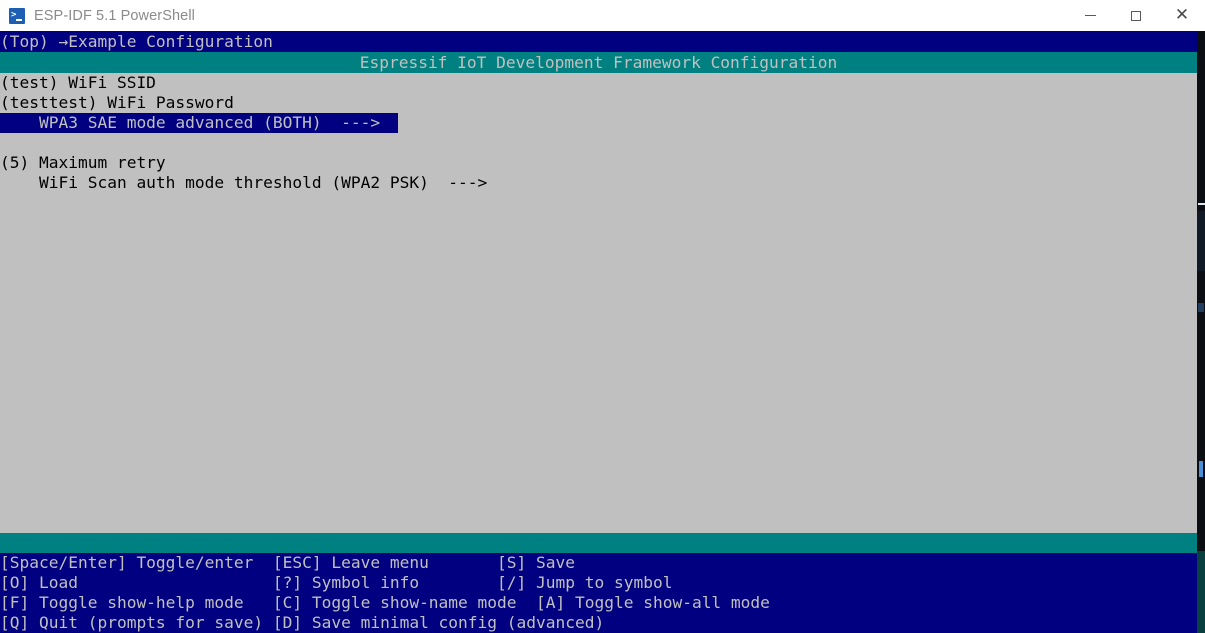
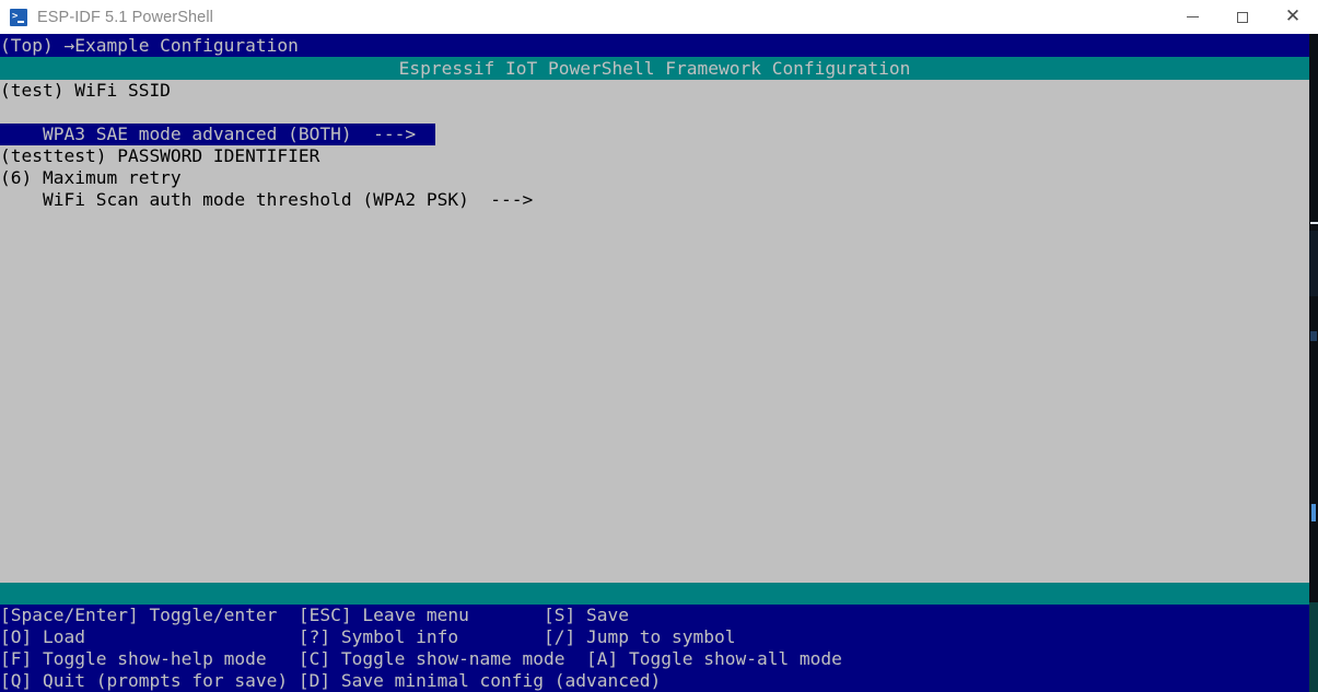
  >
  ESP-IDF 5.1 PowerShell
  ✕
  (Top) →Example Configuration
- Espressif IoT Development Framework Configuration
+ Espressif IoT PowerShell Framework Configuration
  (test) WiFi SSID
- (testtest) WiFi Password
  WPA3 SAE mode advanced (BOTH) --->
+ (testtest) PASSWORD IDENTIFIER
- (5) Maximum retry
+ (6) Maximum retry
  WiFi Scan auth mode threshold (WPA2 PSK) --->
  [Space/Enter] Toggle/enter [ESC] Leave menu [S] Save
  [O] Load [?] Symbol info [/] Jump to symbol
  [F] Toggle show-help mode [C] Toggle show-name mode [A] Toggle show-all mode
  [Q] Quit (prompts for save) [D] Save minimal config (advanced)
